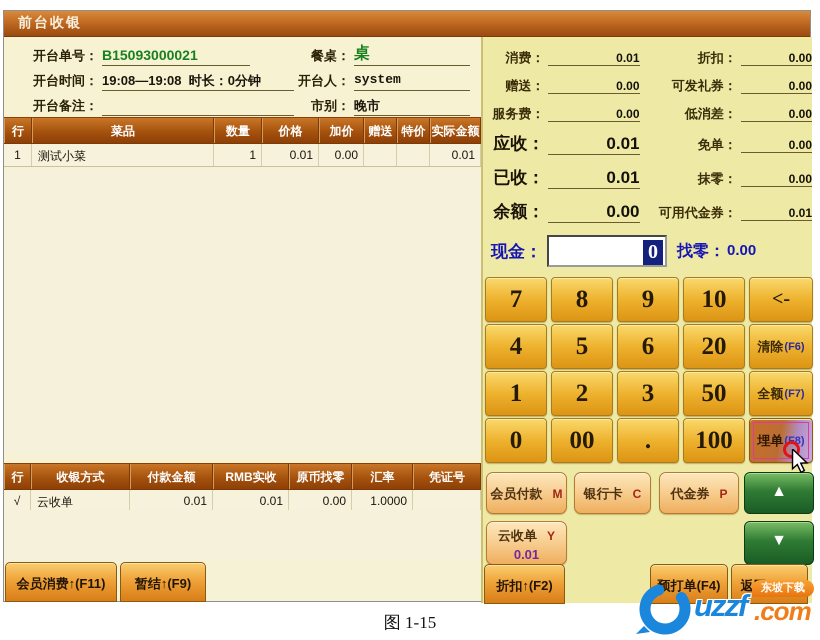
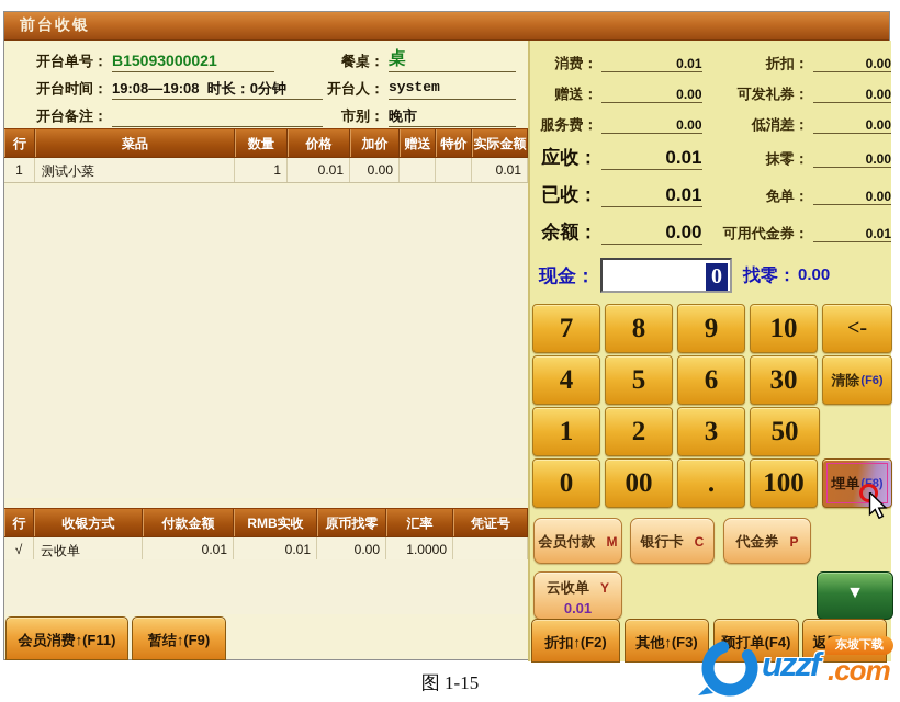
  前台收银
  开台单号：
  B15093000021
  餐桌：
  桌
  开台时间：
  19:08—19:08 时长：0分钟
  开台人：
  system
  开台备注：
  市别：
  晚市
  行
  菜品
  数量
  价格
  加价
  赠送
  特价
  实际金额
  1
  测试小菜
  1
  0.01
  0.00
  0.01
  行
  收银方式
  付款金额
  RMB实收
  原币找零
  汇率
  凭证号
  √
  云收单
  0.01
  0.01
  0.00
  1.0000
  会员消费↑(F11)
  暂结↑(F9)
  消费：
  0.01
  折扣：
  0.00
  赠送：
  0.00
  可发礼券：
  0.00
  服务费：
  0.00
  低消差：
  0.00
  应收：
  0.01
- 免单：
+ 抹零：
  0.00
  已收：
  0.01
- 抹零：
+ 免单：
  0.00
  余额：
  0.00
  可用代金券：
  0.01
  现金：
  0
  找零：
  0.00
  7
  8
  9
  10
  <-
  4
  5
  6
- 20
+ 30
  清除
  (F6)
  1
  2
  3
  50
- 全额
- (F7)
  0
  00
  .
  100
  埋单
  (F8)
  会员付款 M
  银行卡 C
  代金券 P
- ▲
  云收单 Y
  0.01
  ▼
  折扣↑(F2)
+ 其他↑(F3)
  预打单(F4)
  图 1-15
  uzzf
  .com
  东坡下载
